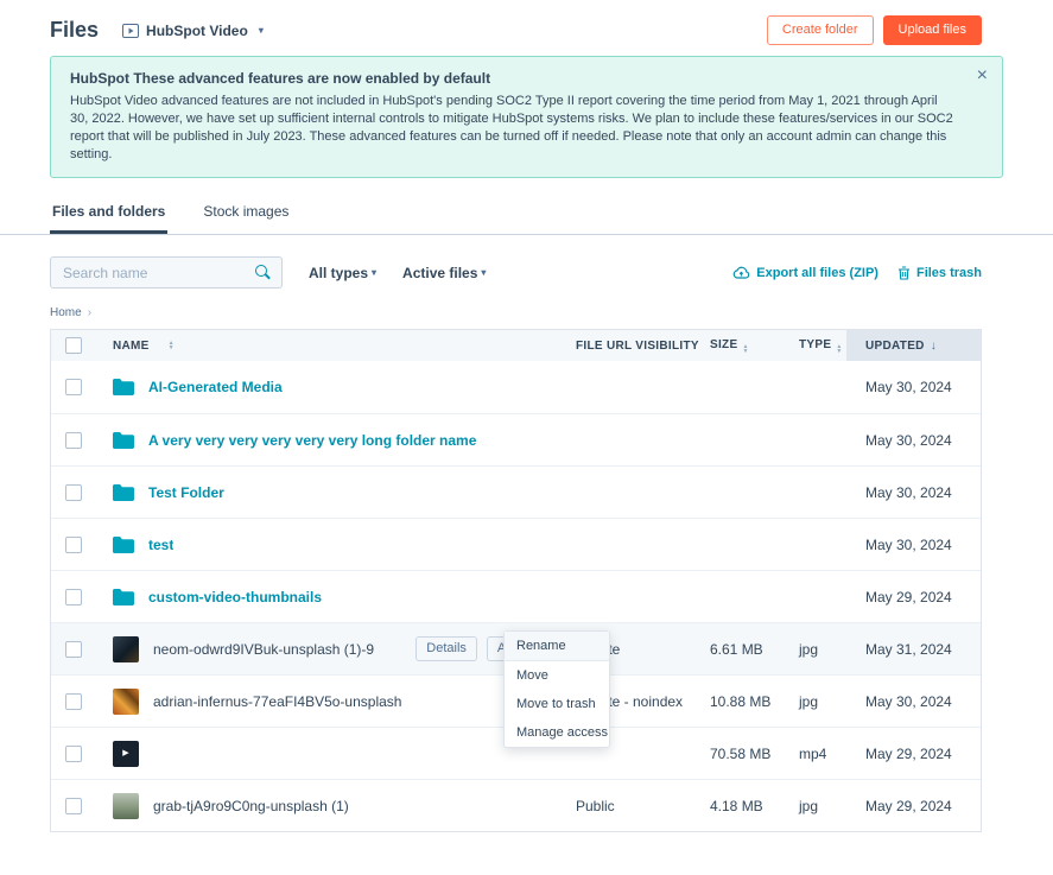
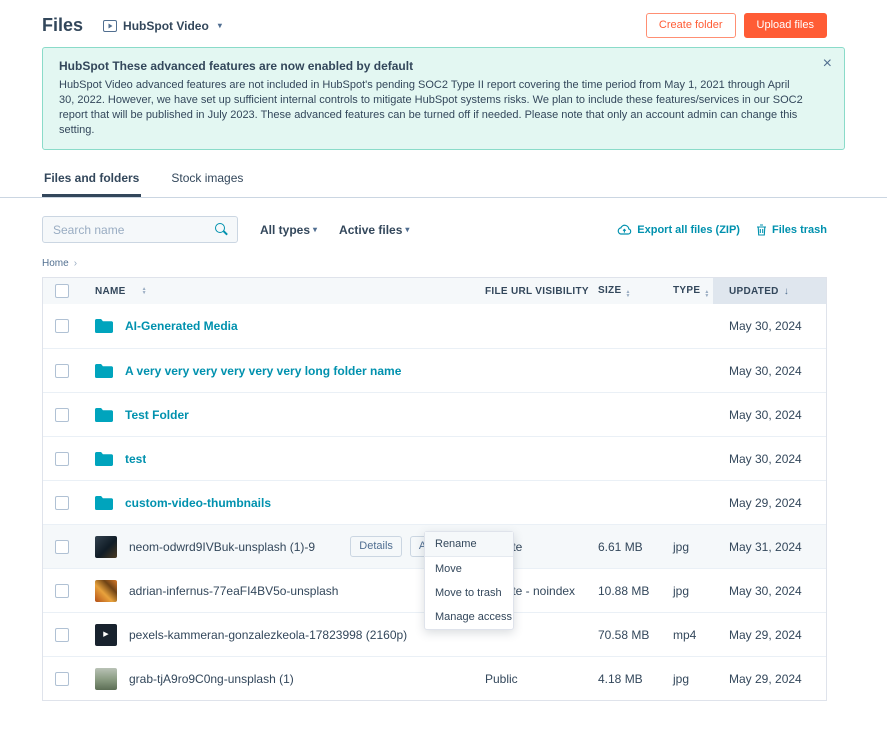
  Files
  HubSpot Video
  ▾
  Create folder
  Upload files
  HubSpot These advanced features are now enabled by default
  HubSpot Video advanced features are not included in HubSpot's pending SOC2 Type II report covering the time period from May 1, 2021 through April 30, 2022. However, we have set up sufficient internal controls to mitigate HubSpot systems risks. We plan to include these features/services in our SOC2 report that will be published in July 2023. These advanced features can be turned off if needed. Please note that only an account admin can change this setting.
  ×
  Files and folders
  Stock images
  Search name
  All types
  ▾
  Active files
  ▾
  Export all files (ZIP)
  Files trash
  Home
  ›
  NAME
  FILE URL VISIBILITY
  SIZE
  TYPE
  UPDATED
  AI-Generated Media
  May 30, 2024
  A very very very very very very long folder name
  May 30, 2024
  Test Folder
  May 30, 2024
  test
  May 30, 2024
  custom-video-thumbnails
  May 29, 2024
  neom-odwrd9IVBuk-unsplash (1)-9
  Details
  6.61 MB
  jpg
  May 31, 2024
  adrian-infernus-77eaFI4BV5o-unsplash
  10.88 MB
  jpg
  May 30, 2024
+ pexels-kammeran-gonzalezkeola-17823998 (2160p)
  70.58 MB
  mp4
  May 29, 2024
  grab-tjA9ro9C0ng-unsplash (1)
  Public
  4.18 MB
  jpg
  May 29, 2024
  Rename
  Move
  Move to trash
  Manage access
